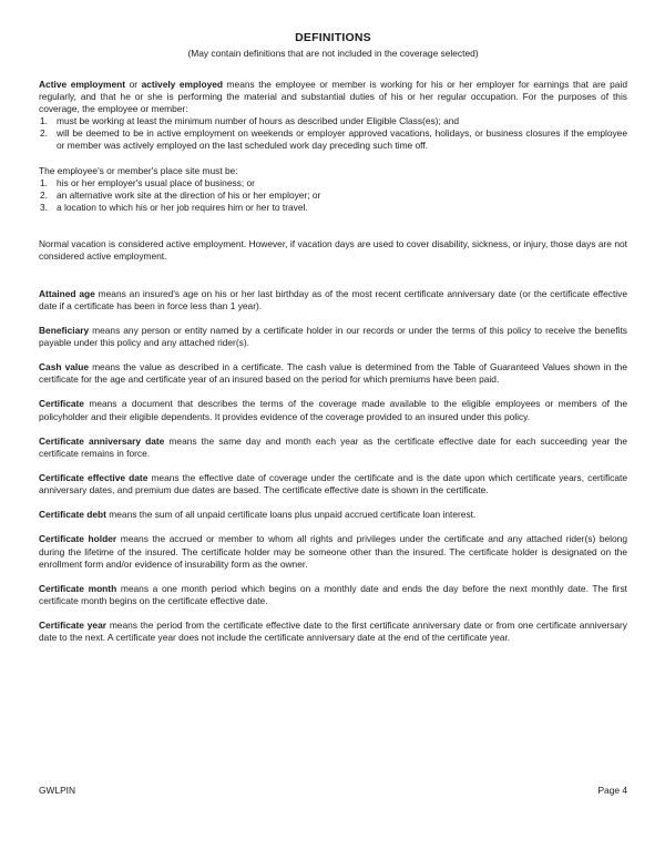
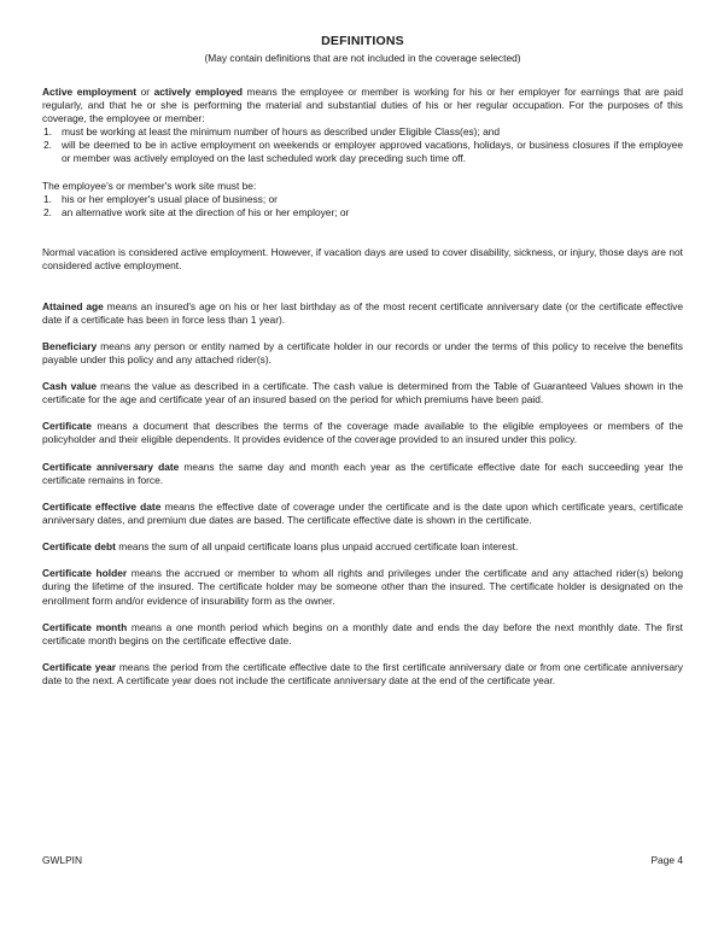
  DEFINITIONS
  (May contain definitions that are not included in the coverage selected)
  Active employment or actively employed means the employee or member is working for his or her employer for earnings that are paid regularly, and that he or she is performing the material and substantial duties of his or her regular occupation. For the purposes of this coverage, the employee or member:
  1.
  must be working at least the minimum number of hours as described under Eligible Class(es); and
  2.
  will be deemed to be in active employment on weekends or employer approved vacations, holidays, or business closures if the employee or member was actively employed on the last scheduled work day preceding such time off.
- The employee's or member's place site must be:
+ The employee's or member's work site must be:
  1.
  his or her employer's usual place of business; or
  2.
  an alternative work site at the direction of his or her employer; or
- 3.
- a location to which his or her job requires him or her to travel.
  Normal vacation is considered active employment. However, if vacation days are used to cover disability, sickness, or injury, those days are not considered active employment.
  Attained age means an insured's age on his or her last birthday as of the most recent certificate anniversary date (or the certificate effective date if a certificate has been in force less than 1 year).
  Beneficiary means any person or entity named by a certificate holder in our records or under the terms of this policy to receive the benefits payable under this policy and any attached rider(s).
  Cash value means the value as described in a certificate. The cash value is determined from the Table of Guaranteed Values shown in the certificate for the age and certificate year of an insured based on the period for which premiums have been paid.
  Certificate means a document that describes the terms of the coverage made available to the eligible employees or members of the policyholder and their eligible dependents. It provides evidence of the coverage provided to an insured under this policy.
  Certificate anniversary date means the same day and month each year as the certificate effective date for each succeeding year the certificate remains in force.
  Certificate effective date means the effective date of coverage under the certificate and is the date upon which certificate years, certificate anniversary dates, and premium due dates are based. The certificate effective date is shown in the certificate.
  Certificate debt means the sum of all unpaid certificate loans plus unpaid accrued certificate loan interest.
  Certificate holder means the accrued or member to whom all rights and privileges under the certificate and any attached rider(s) belong during the lifetime of the insured. The certificate holder may be someone other than the insured. The certificate holder is designated on the enrollment form and/or evidence of insurability form as the owner.
  Certificate month means a one month period which begins on a monthly date and ends the day before the next monthly date. The first certificate month begins on the certificate effective date.
  Certificate year means the period from the certificate effective date to the first certificate anniversary date or from one certificate anniversary date to the next. A certificate year does not include the certificate anniversary date at the end of the certificate year.
  GWLPIN
  Page 4
